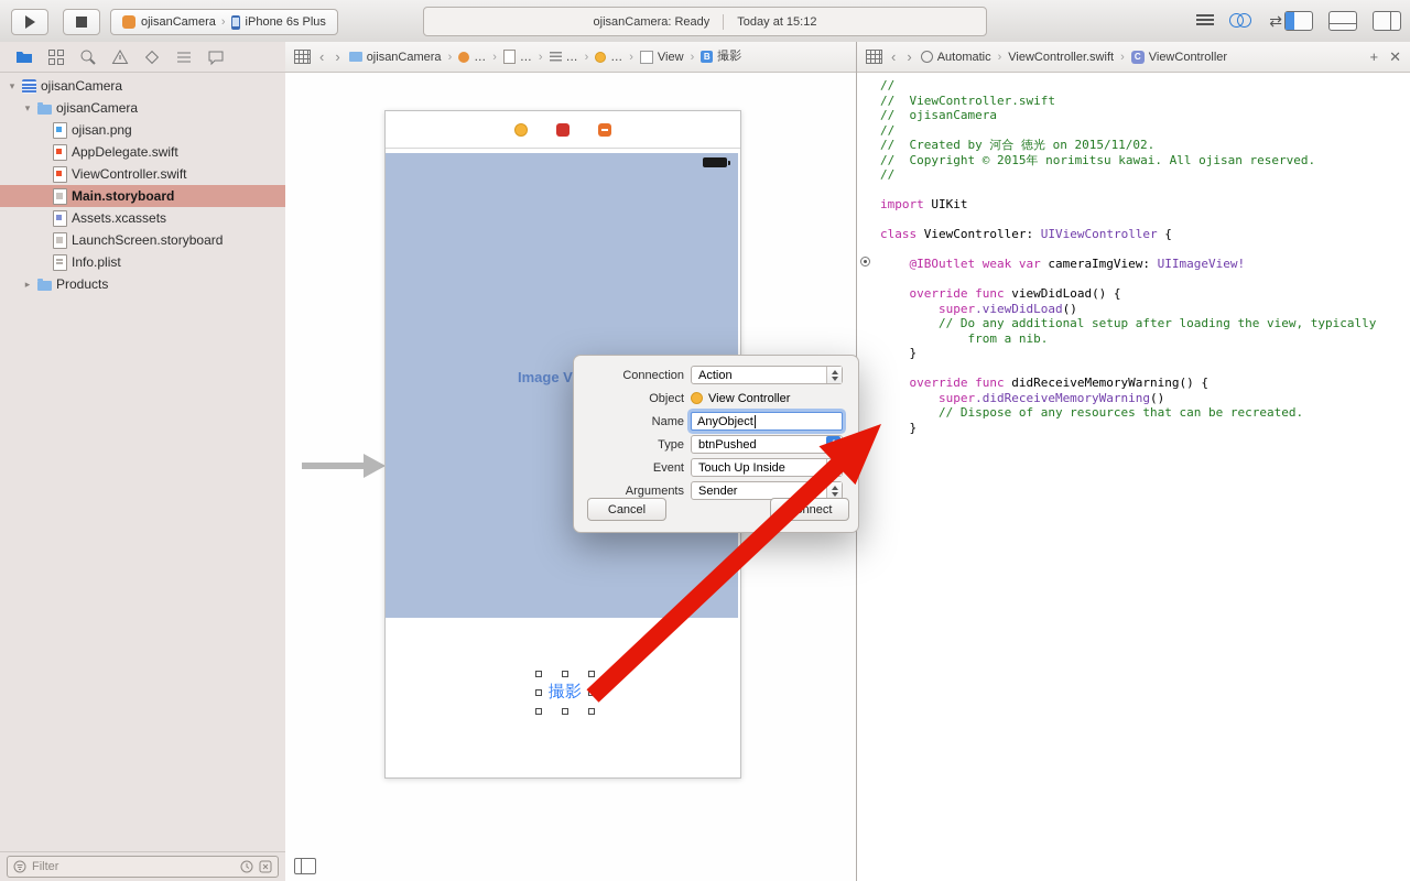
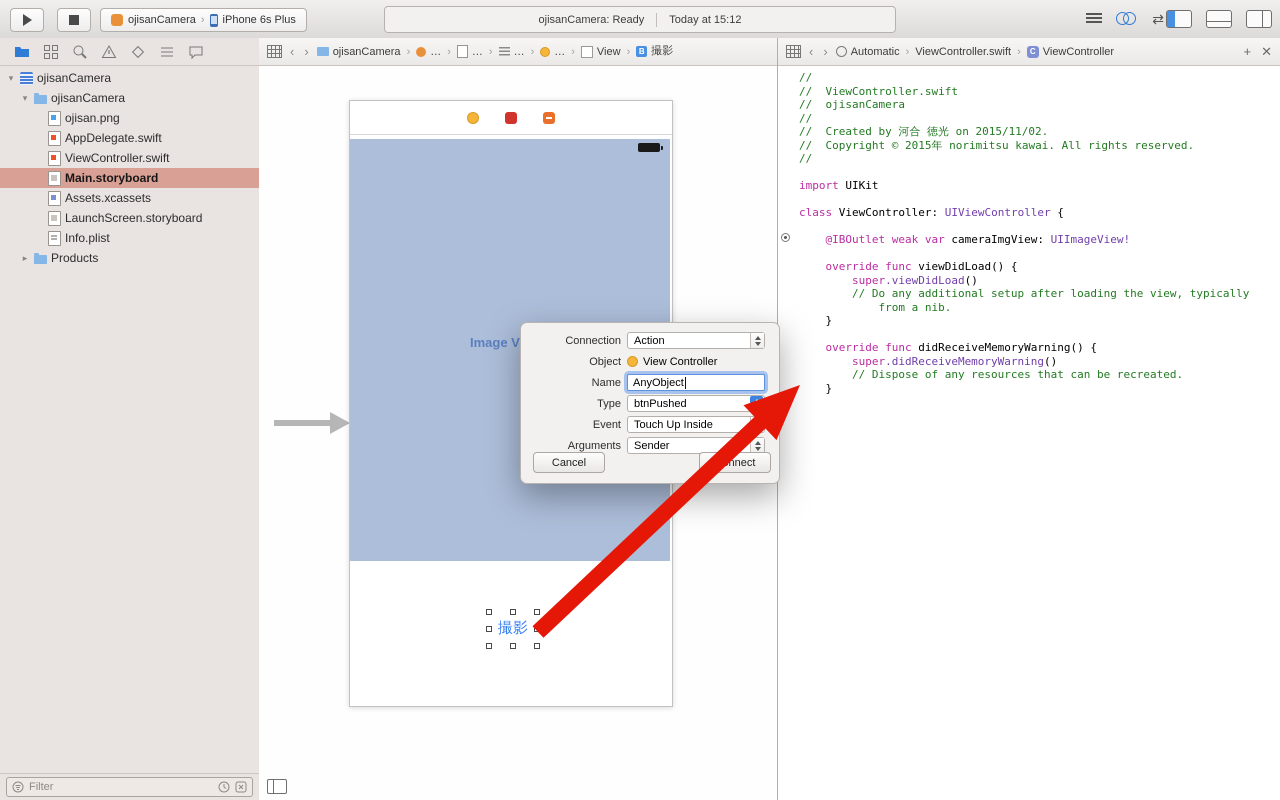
  ojisanCamera
  ›
  iPhone 6s Plus
  ojisanCamera: Ready
  Today at 15:12
  ⇄
  ▾
  ojisanCamera
  ▾
  ojisanCamera
  ojisan.png
  AppDelegate.swift
  ViewController.swift
  Main.storyboard
  Assets.xcassets
  LaunchScreen.storyboard
  Info.plist
  ▸
  Products
  Filter
  ‹
  ›
  ojisanCamera
  ›
  …
  ›
  …
  ›
  …
  ›
  …
  ›
  View
  ›
  B
  撮影
  撮影
  ‹
  ›
  Automatic
  ›
  ViewController.swift
  ›
  C
  ViewController
  +
  ✕
  //
  // ViewController.swift
  // ojisanCamera
  //
  // Created by 河合 徳光 on 2015/11/02.
- // Copyright © 2015年 norimitsu kawai. All ojisan reserved.
+ // Copyright © 2015年 norimitsu kawai. All rights reserved.
  //
  import UIKit
  class ViewController: UIViewController {
  @IBOutlet weak var cameraImgView: UIImageView!
  override func viewDidLoad() {
  super.viewDidLoad()
  // Do any additional setup after loading the view, typically
  from a nib.
  }
  override func didReceiveMemoryWarning() {
  super.didReceiveMemoryWarning()
  // Dispose of any resources that can be recreated.
  }
  Connection
  Action
  Object
  View Controller
  Name
  AnyObject
  Type
  btnPushed
  Event
  Touch Up Inside
  Arguments
  Sender
  Cancel
  nnect
